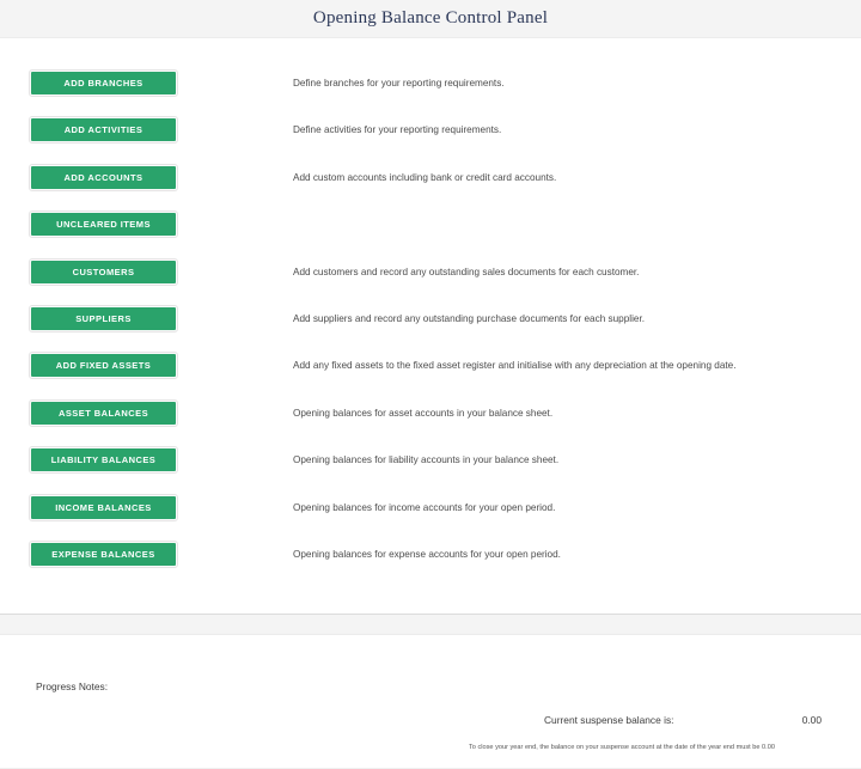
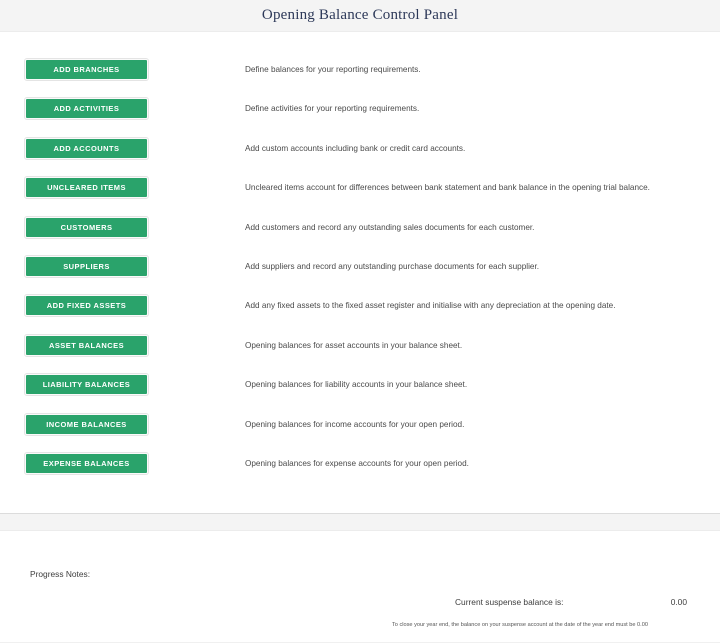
  Opening Balance Control Panel
  ADD BRANCHES
- Define branches for your reporting requirements.
+ Define balances for your reporting requirements.
  ADD ACTIVITIES
  Define activities for your reporting requirements.
  ADD ACCOUNTS
  Add custom accounts including bank or credit card accounts.
  UNCLEARED ITEMS
+ Uncleared items account for differences between bank statement and bank balance in the opening trial balance.
  CUSTOMERS
  Add customers and record any outstanding sales documents for each customer.
  SUPPLIERS
  Add suppliers and record any outstanding purchase documents for each supplier.
  ADD FIXED ASSETS
  Add any fixed assets to the fixed asset register and initialise with any depreciation at the opening date.
  ASSET BALANCES
  Opening balances for asset accounts in your balance sheet.
  LIABILITY BALANCES
  Opening balances for liability accounts in your balance sheet.
  INCOME BALANCES
  Opening balances for income accounts for your open period.
  EXPENSE BALANCES
  Opening balances for expense accounts for your open period.
  Progress Notes:
  Current suspense balance is:
  0.00
